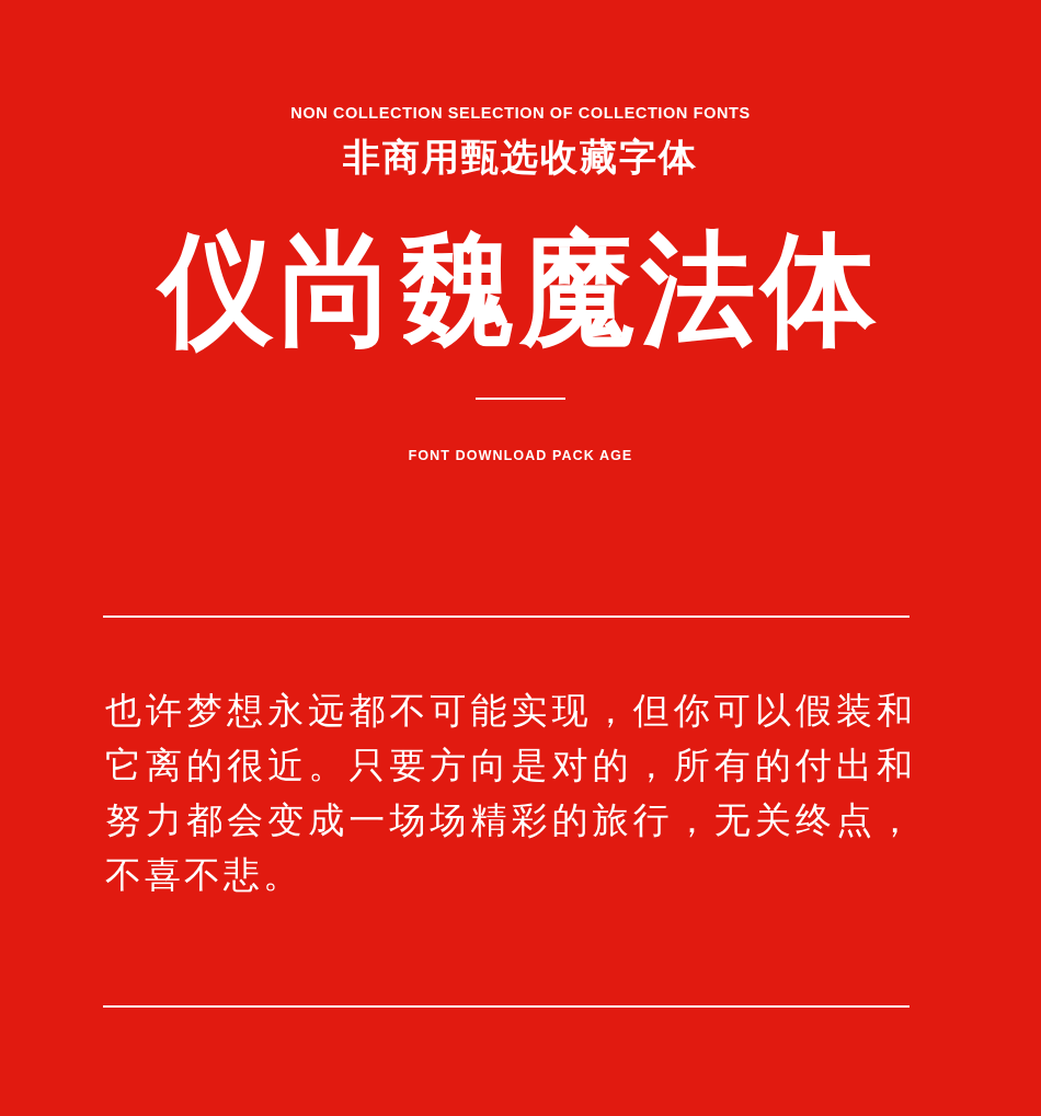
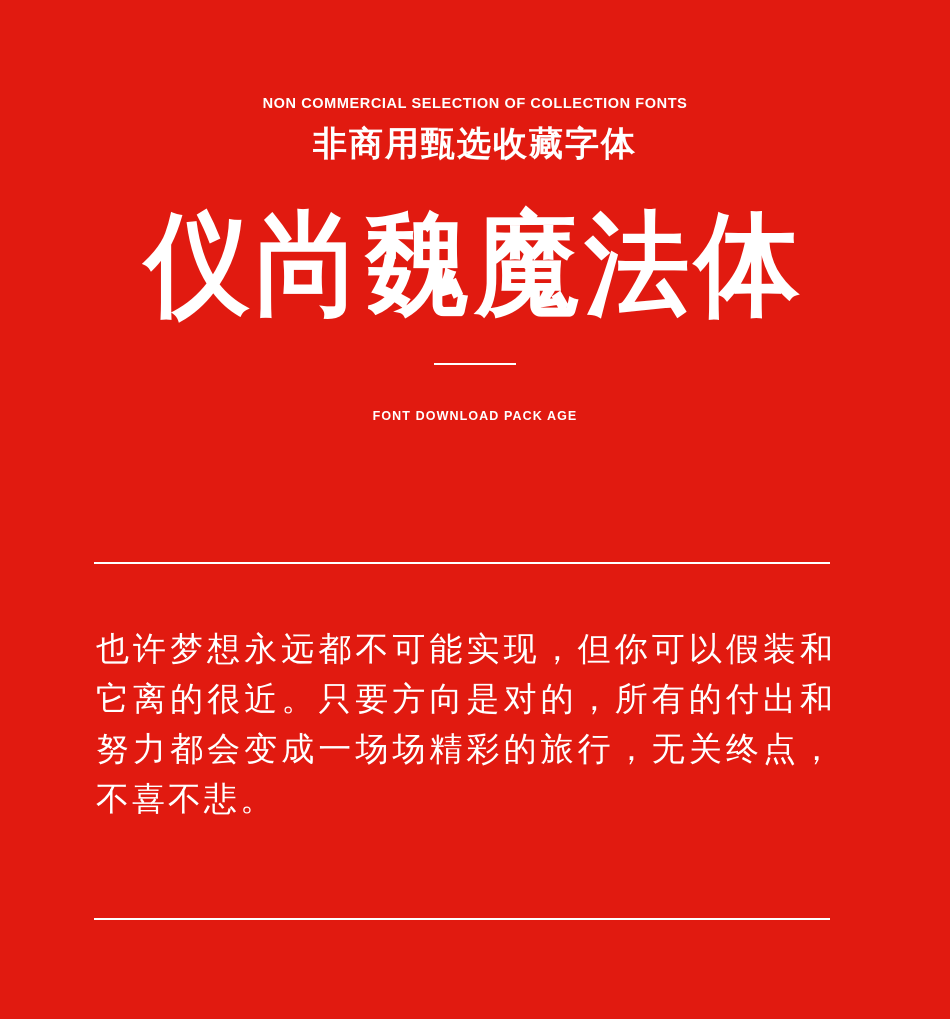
- NON COLLECTION SELECTION OF COLLECTION FONTS
+ NON COMMERCIAL SELECTION OF COLLECTION FONTS
  非商用甄选收藏字体
  仪尚魏魔法体
  FONT DOWNLOAD PACK AGE
  也许梦想永远都不可能实现，但你可以假装和它离的很近。只要方向是对的，所有的付出和努力都会变成一场场精彩的旅行，无关终点，不喜不悲。
